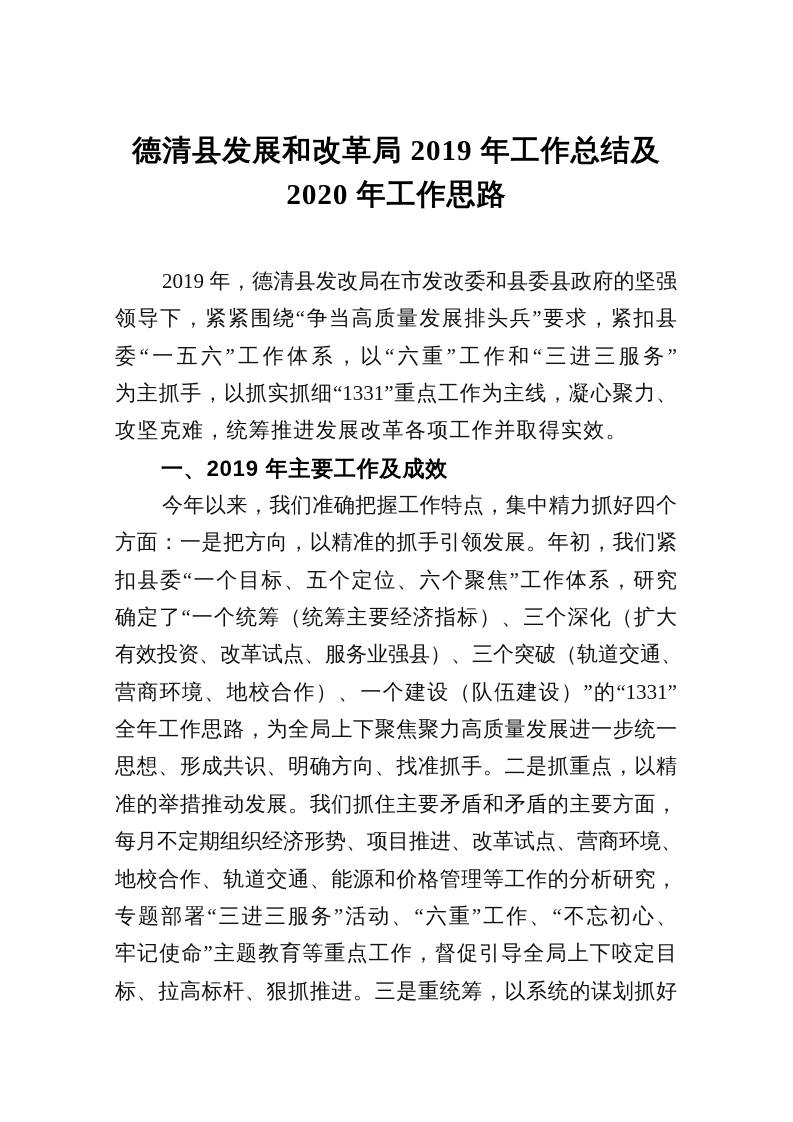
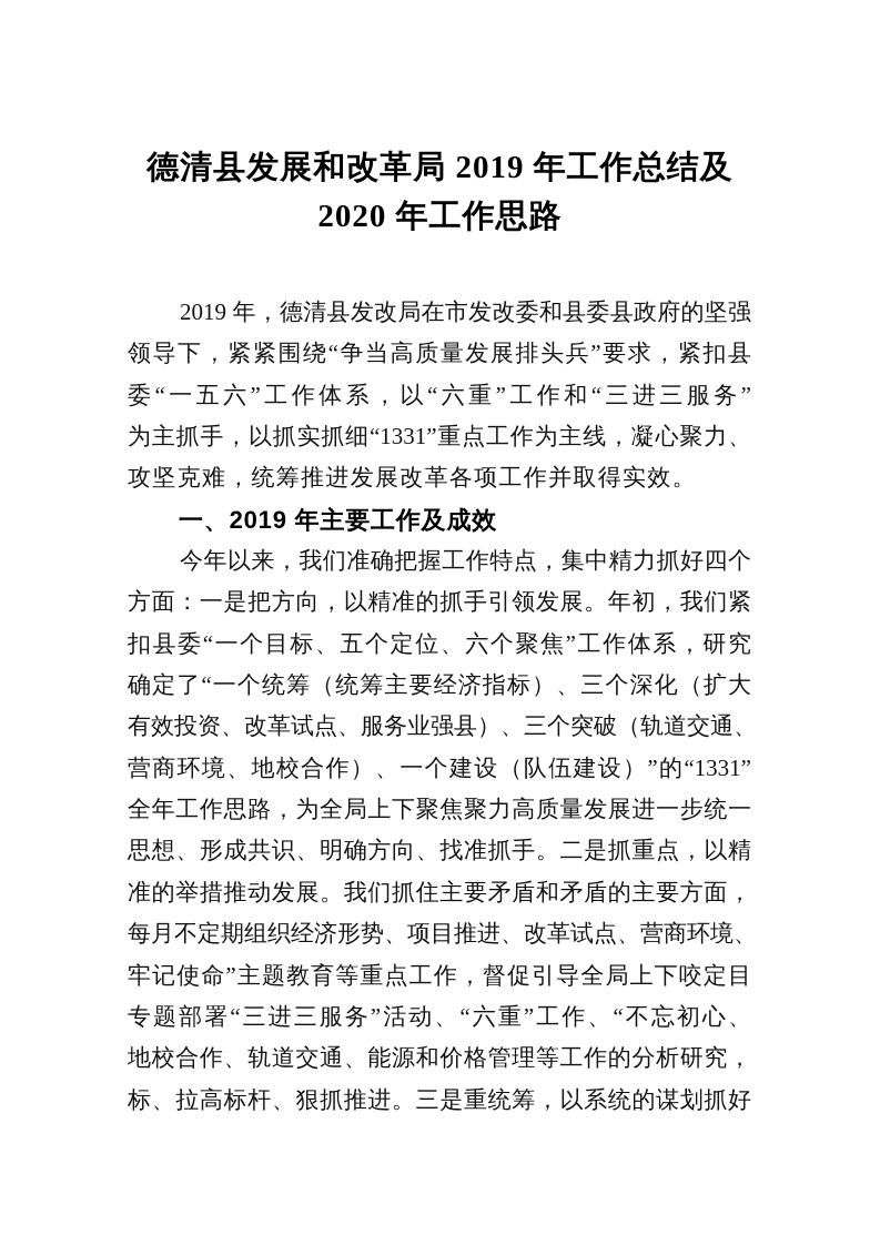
  德清县发展和改革局 2019 年工作总结及
  2020 年工作思路
  2019 年，德清县发改局在市发改委和县委县政府的坚强
  领导下，紧紧围绕“争当高质量发展排头兵”要求，紧扣县
  委“一五六”工作体系，以“六重”工作和“三进三服务”
  为主抓手，以抓实抓细“1331”重点工作为主线，凝心聚力、
  攻坚克难，统筹推进发展改革各项工作并取得实效。
  一、2019 年主要工作及成效
  今年以来，我们准确把握工作特点，集中精力抓好四个
  方面：一是把方向，以精准的抓手引领发展。年初，我们紧
  扣县委“一个目标、五个定位、六个聚焦”工作体系，研究
  确定了“一个统筹（统筹主要经济指标）、三个深化（扩大
  有效投资、改革试点、服务业强县）、三个突破（轨道交通、
  营商环境、地校合作）、一个建设（队伍建设）”的“1331”
  全年工作思路，为全局上下聚焦聚力高质量发展进一步统一
  思想、形成共识、明确方向、找准抓手。二是抓重点，以精
  准的举措推动发展。我们抓住主要矛盾和矛盾的主要方面，
  每月不定期组织经济形势、项目推进、改革试点、营商环境、
- 地校合作、轨道交通、能源和价格管理等工作的分析研究，
+ 牢记使命”主题教育等重点工作，督促引导全局上下咬定目
  专题部署“三进三服务”活动、“六重”工作、“不忘初心、
- 牢记使命”主题教育等重点工作，督促引导全局上下咬定目
+ 地校合作、轨道交通、能源和价格管理等工作的分析研究，
  标、拉高标杆、狠抓推进。三是重统筹，以系统的谋划抓好
